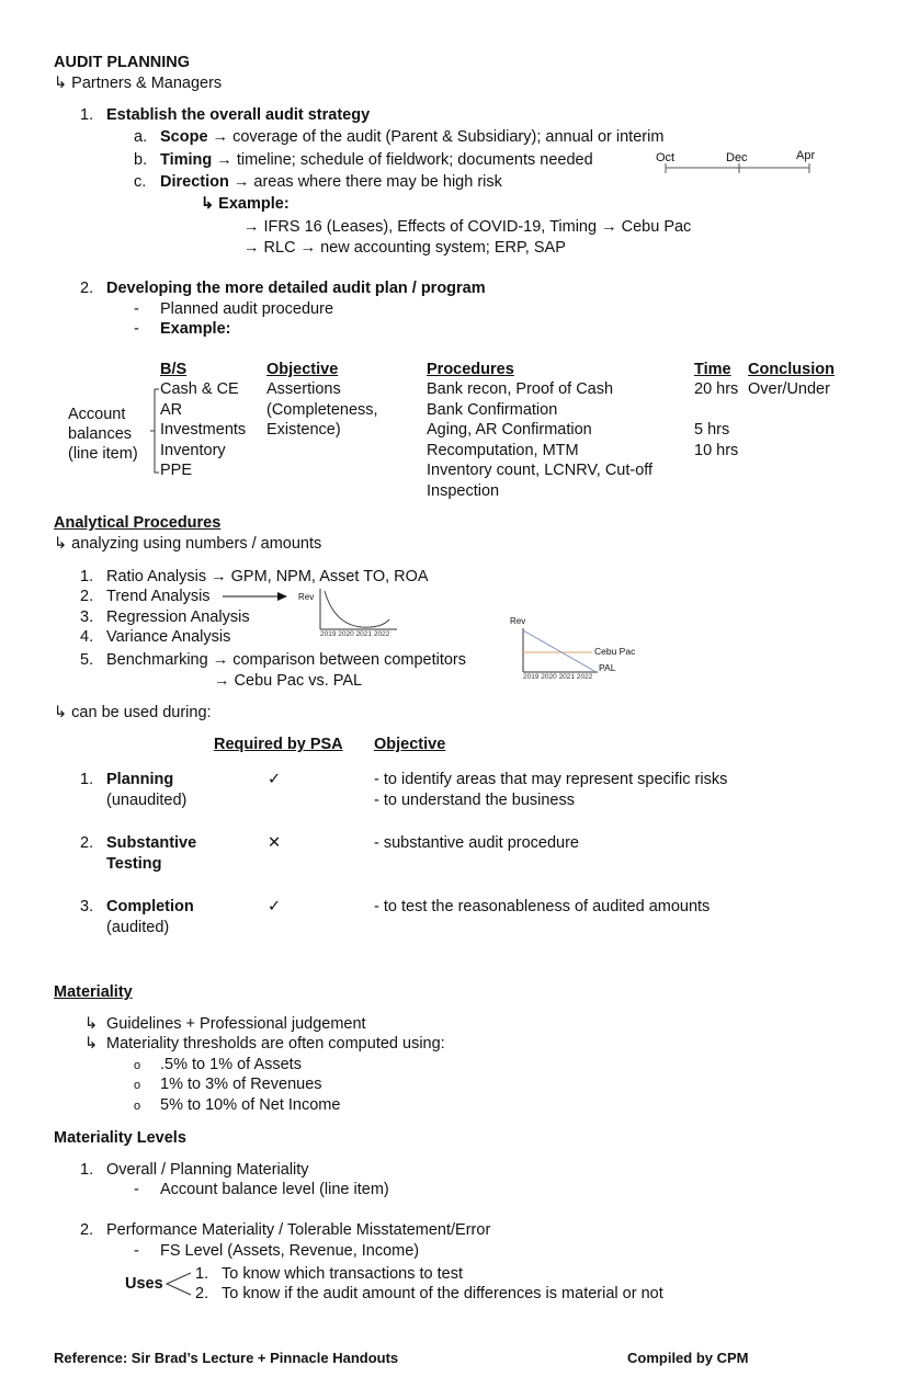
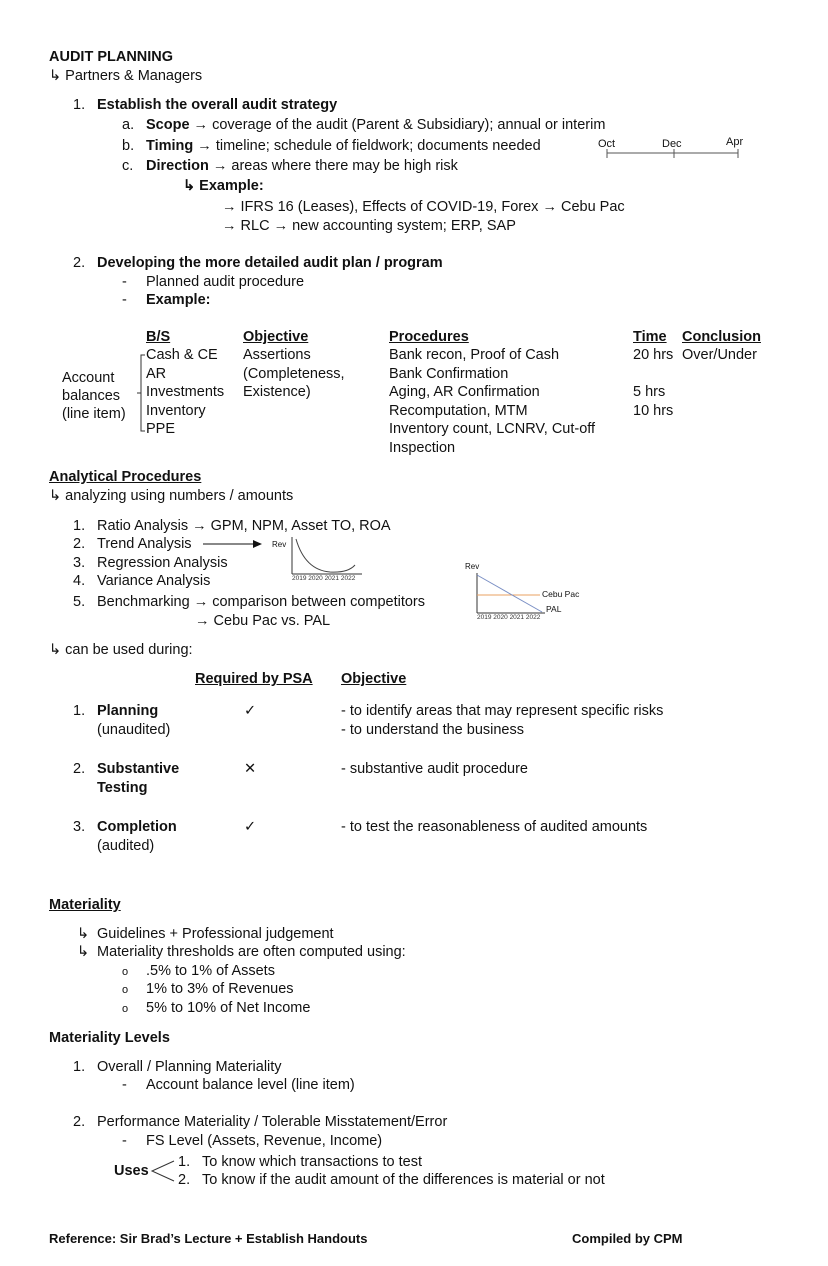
  AUDIT PLANNING
  ↳ Partners & Managers
  1.
  Establish the overall audit strategy
  a.
  Scope → coverage of the audit (Parent & Subsidiary); annual or interim
  b.
  Timing → timeline; schedule of fieldwork; documents needed
  c.
  Direction → areas where there may be high risk
  Oct
  Dec
  Apr
  ↳ Example:
- → IFRS 16 (Leases), Effects of COVID-19, Timing → Cebu Pac
+ → IFRS 16 (Leases), Effects of COVID-19, Forex → Cebu Pac
  → RLC → new accounting system; ERP, SAP
  2.
  Developing the more detailed audit plan / program
  -
  Planned audit procedure
  -
  Example:
  B/S
  Objective
  Procedures
  Time
  Conclusion
  Account
  balances
  (line item)
  Cash & CE
  AR
  Investments
  Inventory
  PPE
  Assertions
  (Completeness,
  Existence)
  Bank recon, Proof of Cash
  Bank Confirmation
  Aging, AR Confirmation
  Recomputation, MTM
  Inventory count, LCNRV, Cut-off
  Inspection
  20 hrs
  5 hrs
  10 hrs
  Over/Under
  Analytical Procedures
  ↳ analyzing using numbers / amounts
  1.
  Ratio Analysis → GPM, NPM, Asset TO, ROA
  2.
  Trend Analysis
  3.
  Regression Analysis
  4.
  Variance Analysis
  5.
  Benchmarking → comparison between competitors
  → Cebu Pac vs. PAL
  Rev
  Rev
  Cebu Pac
  PAL
  ↳ can be used during:
  Required by PSA
  Objective
  1.
  Planning
  (unaudited)
  ✓
  - to identify areas that may represent specific risks
  - to understand the business
  2.
  Substantive
  Testing
  ✕
  - substantive audit procedure
  3.
  Completion
  (audited)
  ✓
  - to test the reasonableness of audited amounts
  Materiality
  ↳
  Guidelines + Professional judgement
  ↳
  Materiality thresholds are often computed using:
  o
  .5% to 1% of Assets
  o
  1% to 3% of Revenues
  o
  5% to 10% of Net Income
  Materiality Levels
  1.
  Overall / Planning Materiality
  -
  Account balance level (line item)
  2.
  Performance Materiality / Tolerable Misstatement/Error
  -
  FS Level (Assets, Revenue, Income)
  Uses
  1.
  To know which transactions to test
  2.
  To know if the audit amount of the differences is material or not
- Reference: Sir Brad’s Lecture + Pinnacle Handouts
+ Reference: Sir Brad’s Lecture + Establish Handouts
  Compiled by CPM
